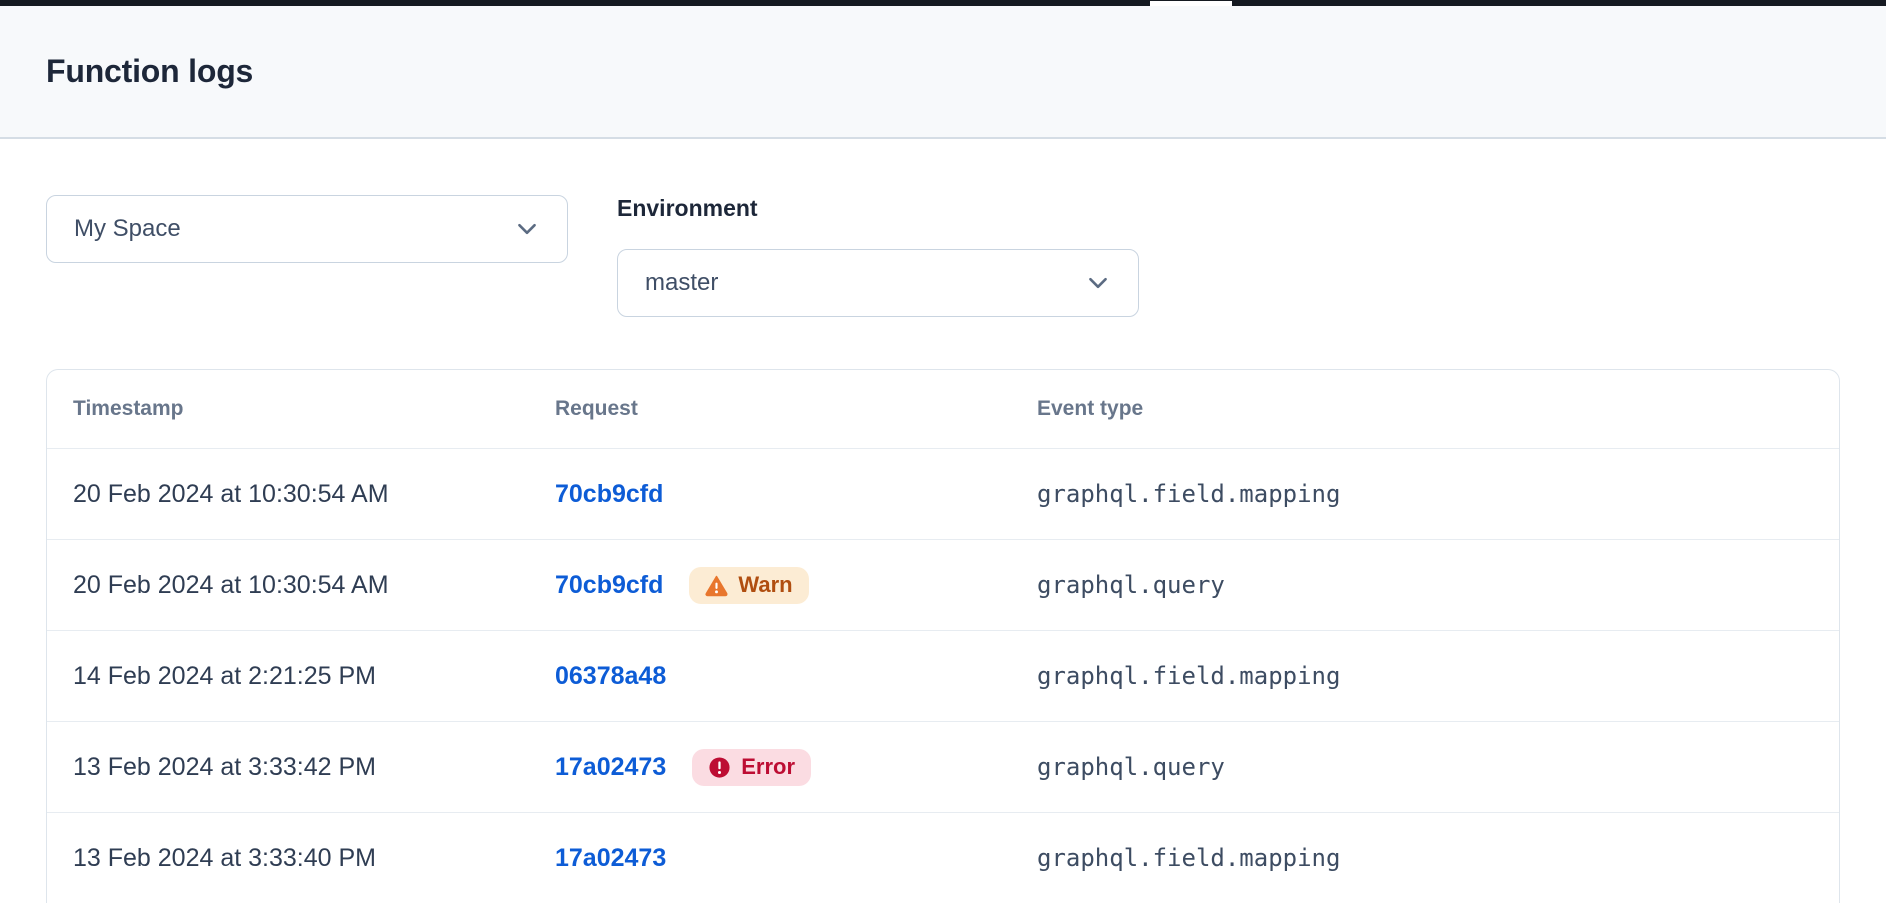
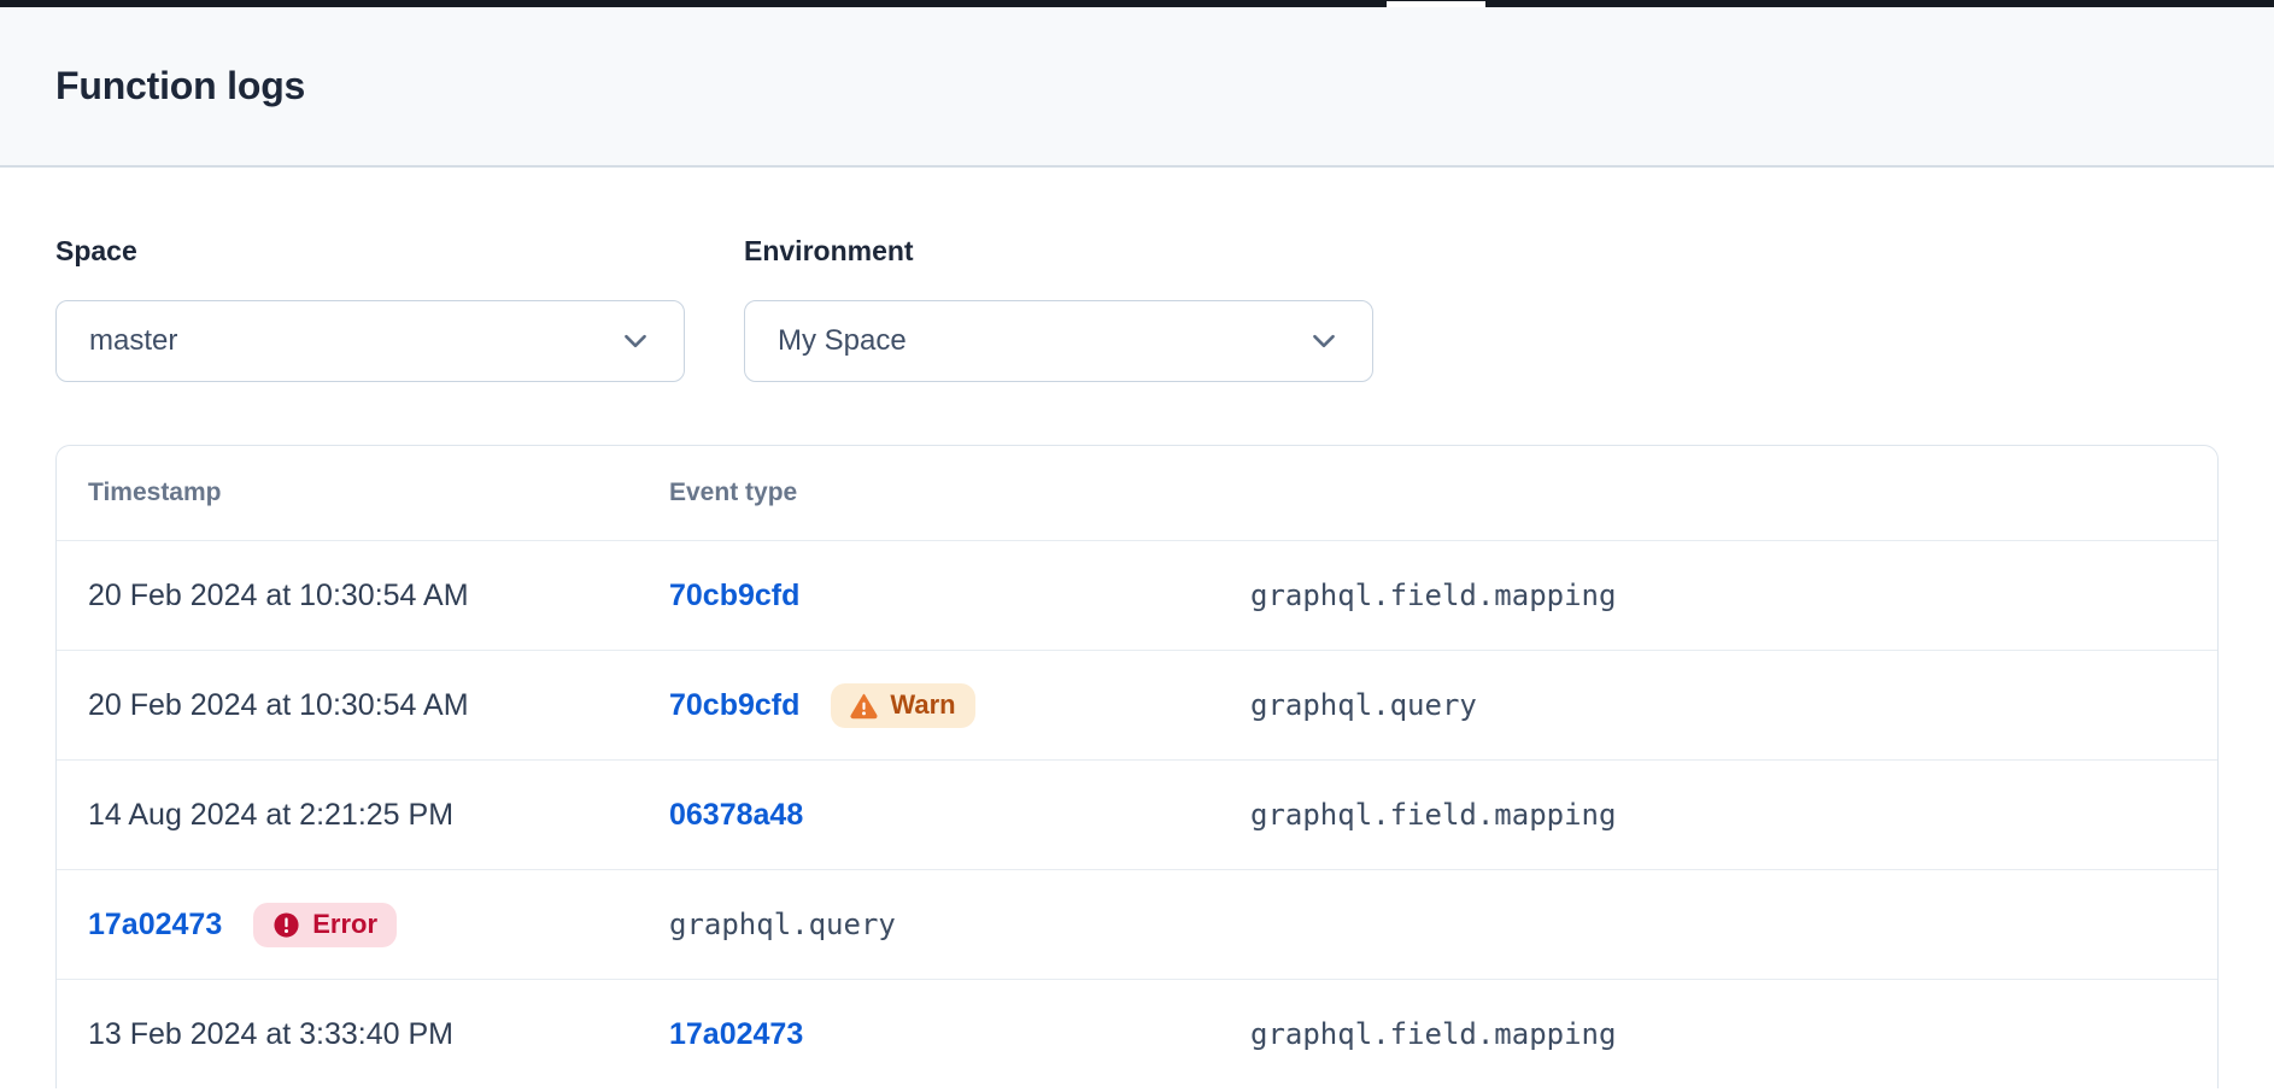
  Function logs
+ Space
- My Space
+ master
  Environment
- master
+ My Space
  Timestamp
- Request
  Event type
  20 Feb 2024 at 10:30:54 AM
  70cb9cfd
  graphql.field.mapping
  20 Feb 2024 at 10:30:54 AM
  70cb9cfd
  Warn
  graphql.query
- 14 Feb 2024 at 2:21:25 PM
+ 14 Aug 2024 at 2:21:25 PM
  06378a48
  graphql.field.mapping
- 13 Feb 2024 at 3:33:42 PM
  17a02473
  Error
  graphql.query
  13 Feb 2024 at 3:33:40 PM
  17a02473
  graphql.field.mapping
